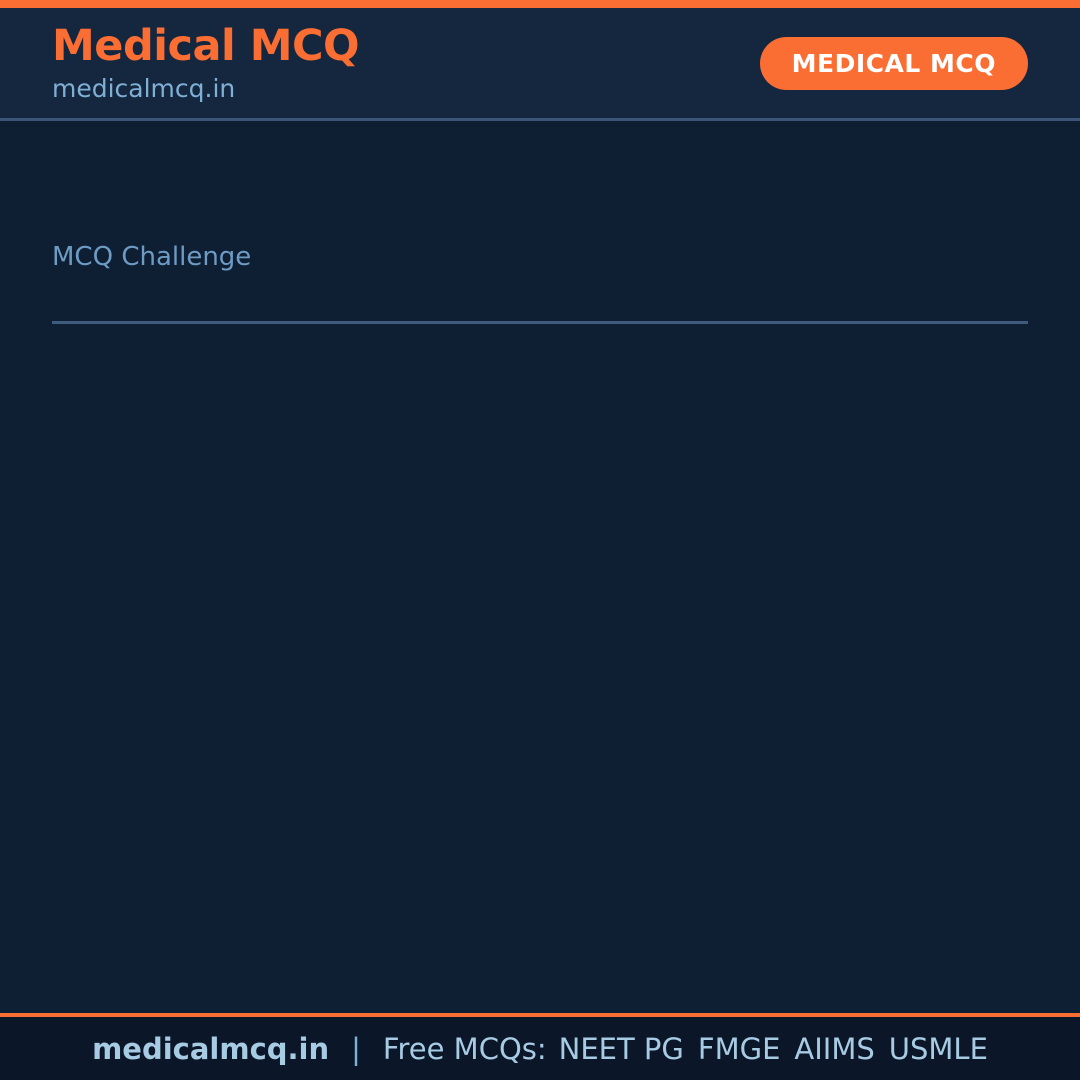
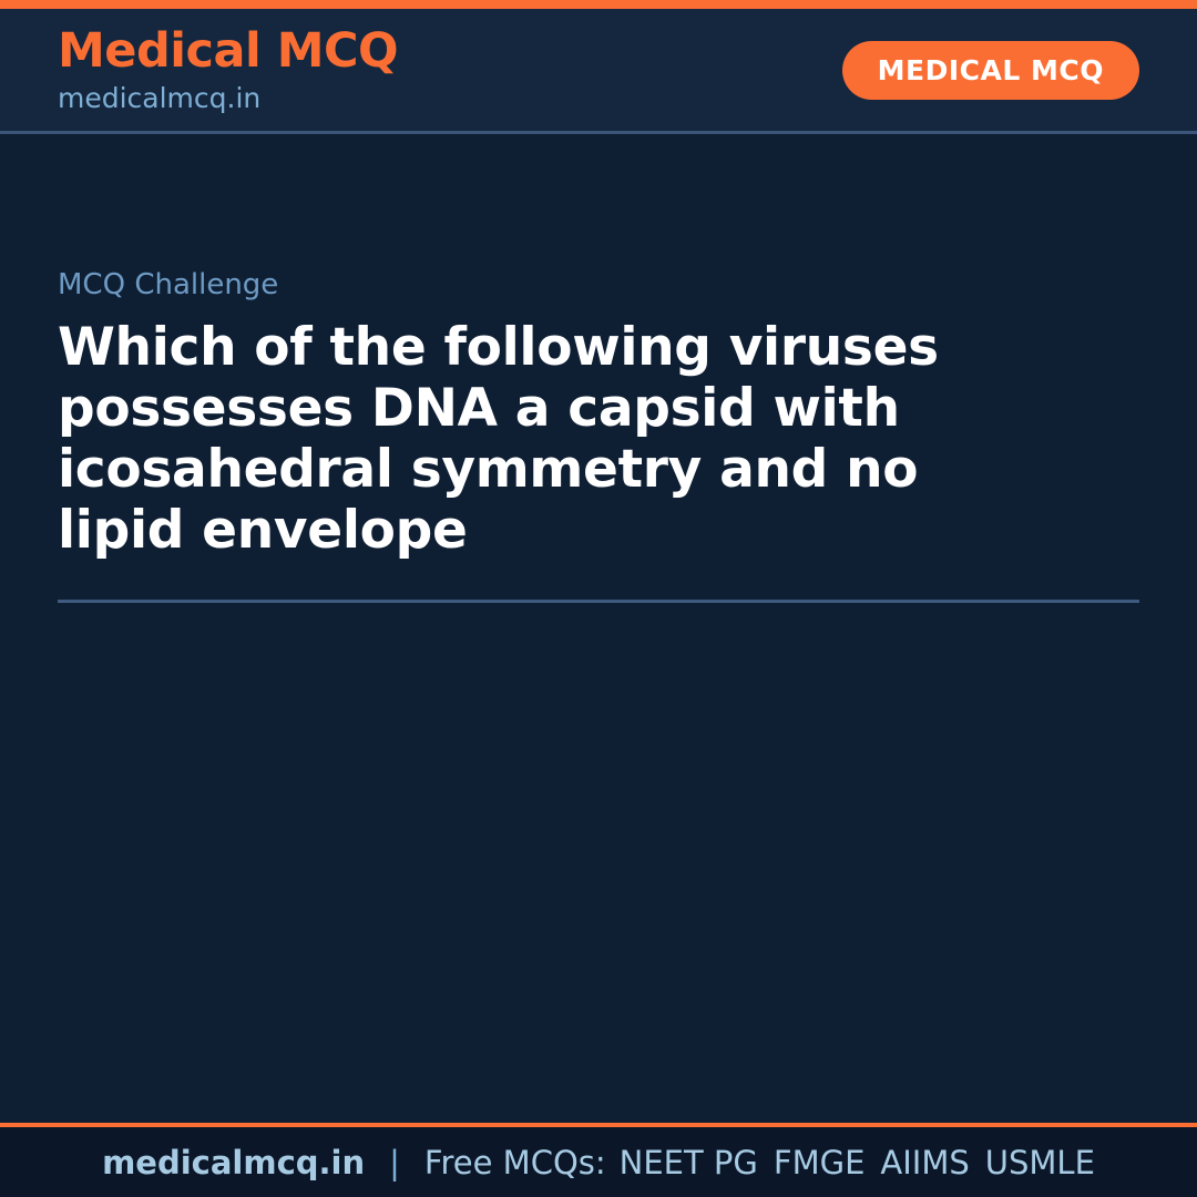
  Medical MCQ
  medicalmcq.in
  MEDICAL MCQ
  MCQ Challenge
+ Which of the following viruses possesses DNA a capsid with icosahedral symmetry and no lipid envelope
  medicalmcq.in
  |
  Free MCQs:
  NEET PG
  FMGE
  AIIMS
  USMLE
